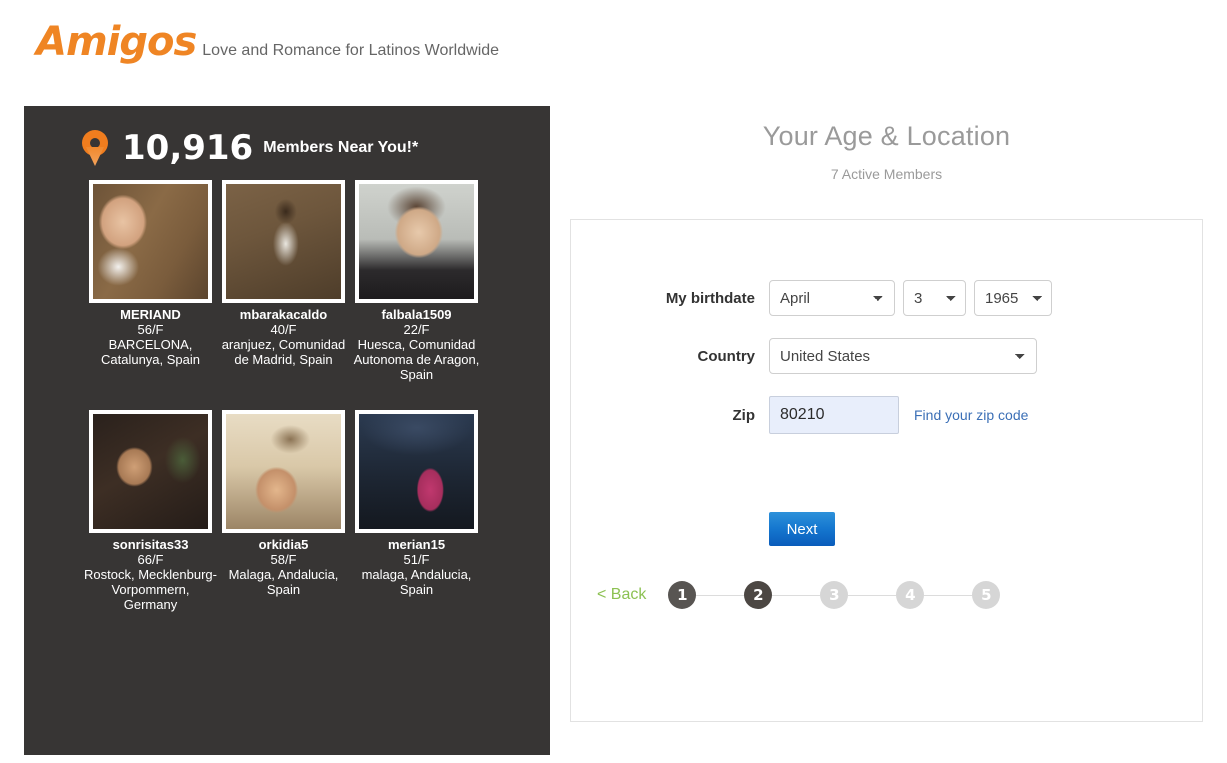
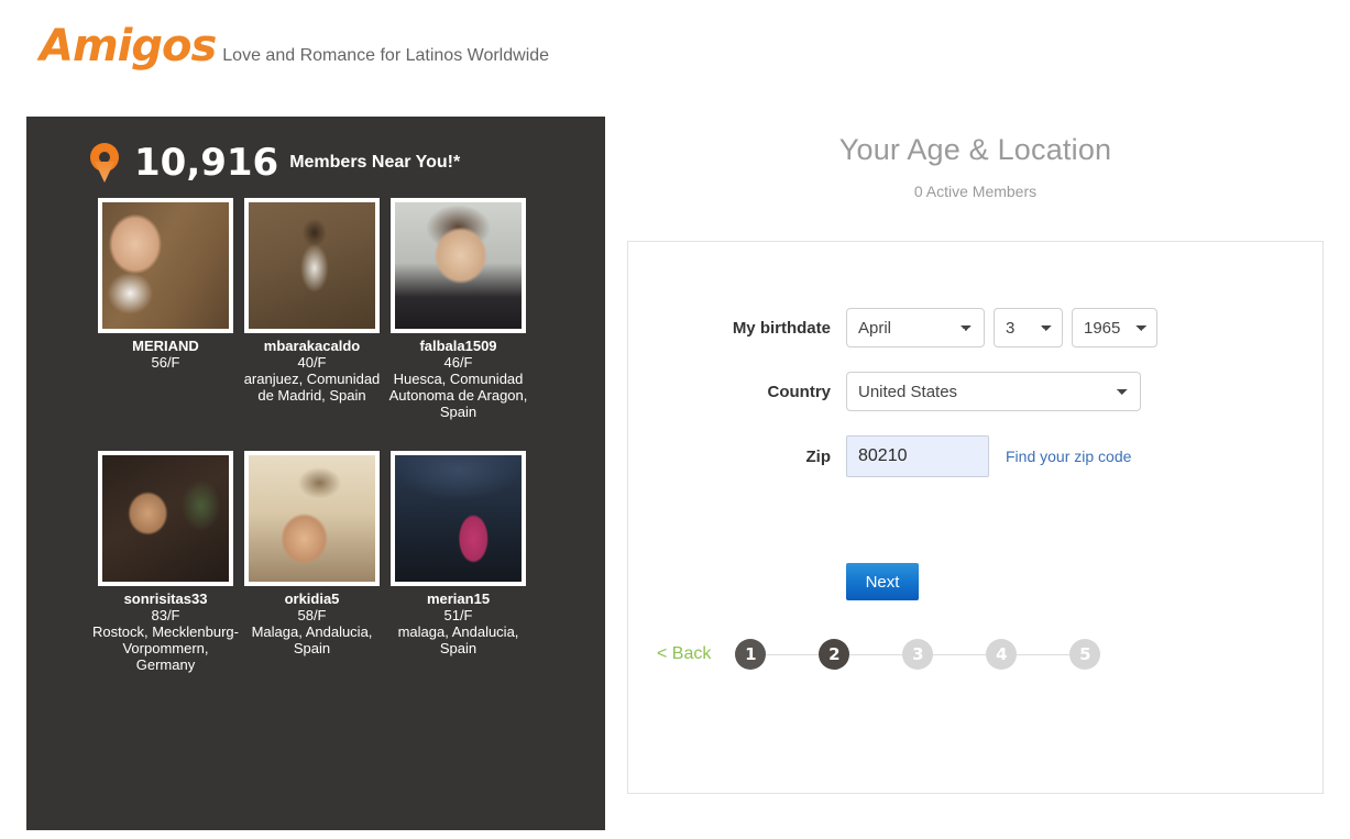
  Amigos
  Love and Romance for Latinos Worldwide
  10,916
  Members Near You!*
  MERIAND
  56/F
- BARCELONA, Catalunya, Spain
  mbarakacaldo
  40/F
  aranjuez, Comunidad de Madrid, Spain
  falbala1509
- 22/F
+ 46/F
  Huesca, Comunidad Autonoma de Aragon, Spain
  sonrisitas33
- 66/F
+ 83/F
  Rostock, Mecklenburg-Vorpommern, Germany
  orkidia5
  58/F
  Malaga, Andalucia, Spain
  merian15
  51/F
  malaga, Andalucia, Spain
  Your Age & Location
- 7 Active Members
+ 0 Active Members
  My birthdate
  April
  3
  1965
  Country
  United States
  Zip
  80210
  Find your zip code
  Next
  < Back
  1
  2
  3
  4
  5
